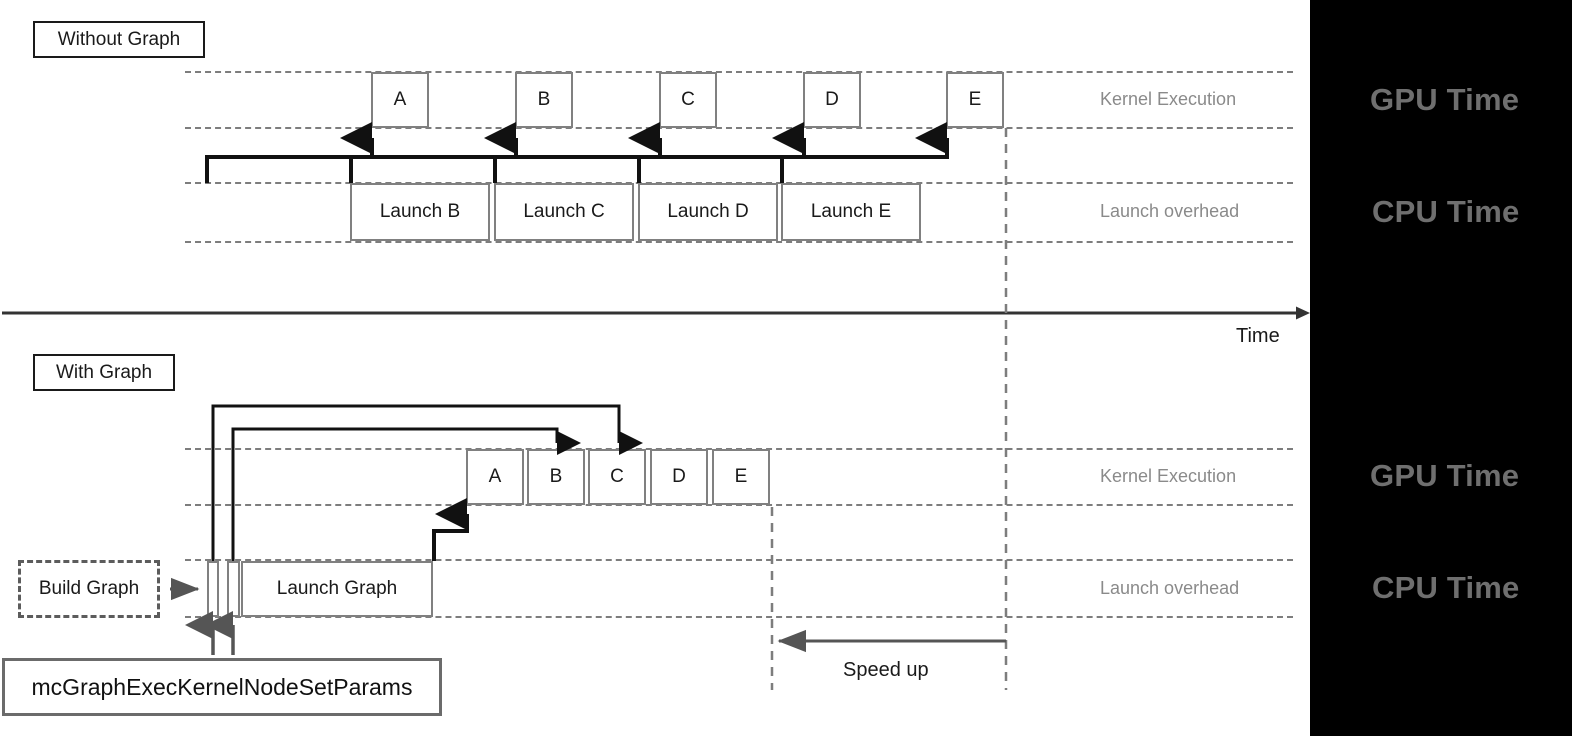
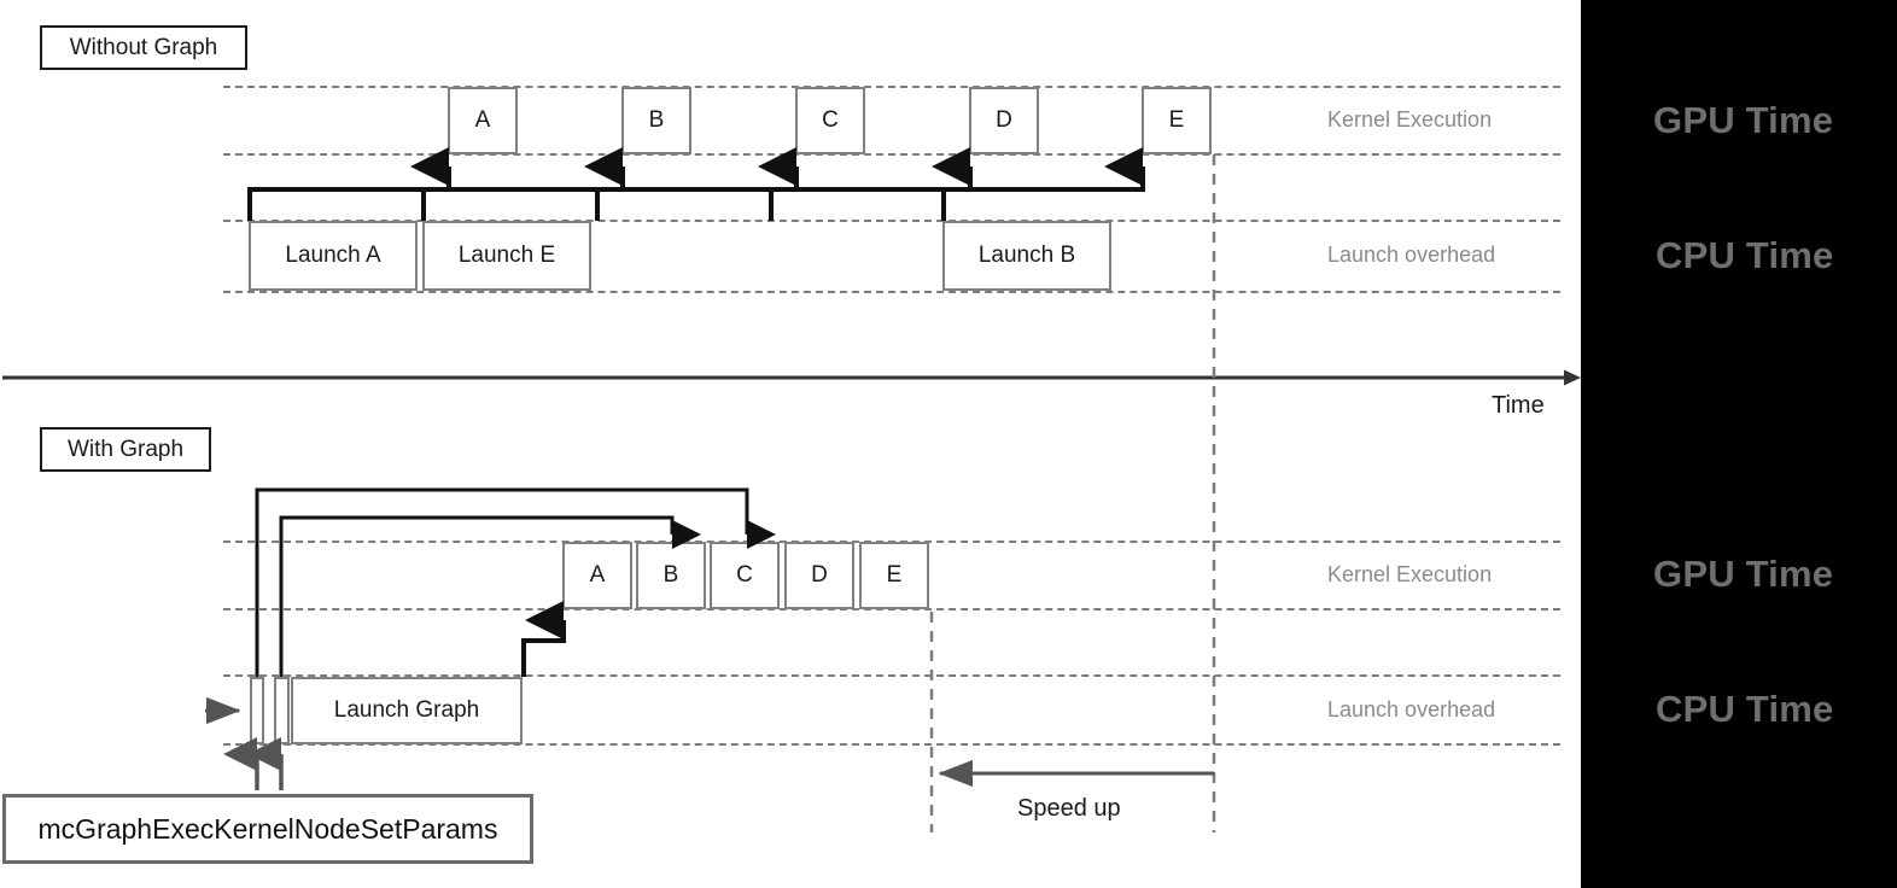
  GPU Time
  CPU Time
  GPU Time
  CPU Time
  Without Graph
  Kernel Execution
  Launch overhead
  A
  B
  C
  D
  E
+ Launch A
- Launch B
+ Launch E
- Launch C
- Launch D
- Launch E
+ Launch B
  With Graph
  Kernel Execution
  Launch overhead
  A
  B
  C
  D
  E
- Build Graph
  Launch Graph
  mcGraphExecKernelNodeSetParams
  Speed up
  Time
